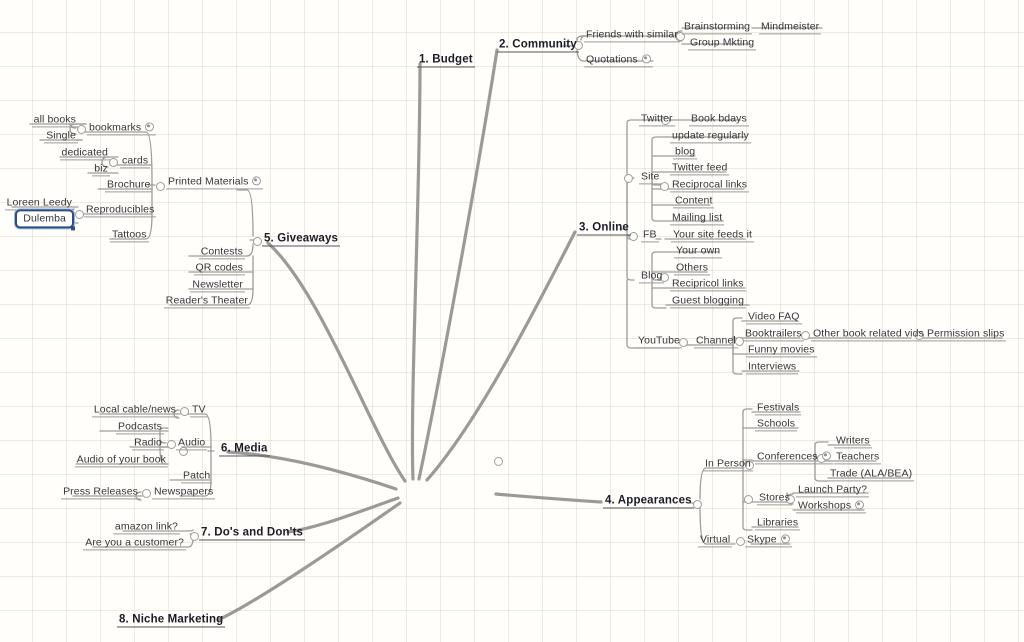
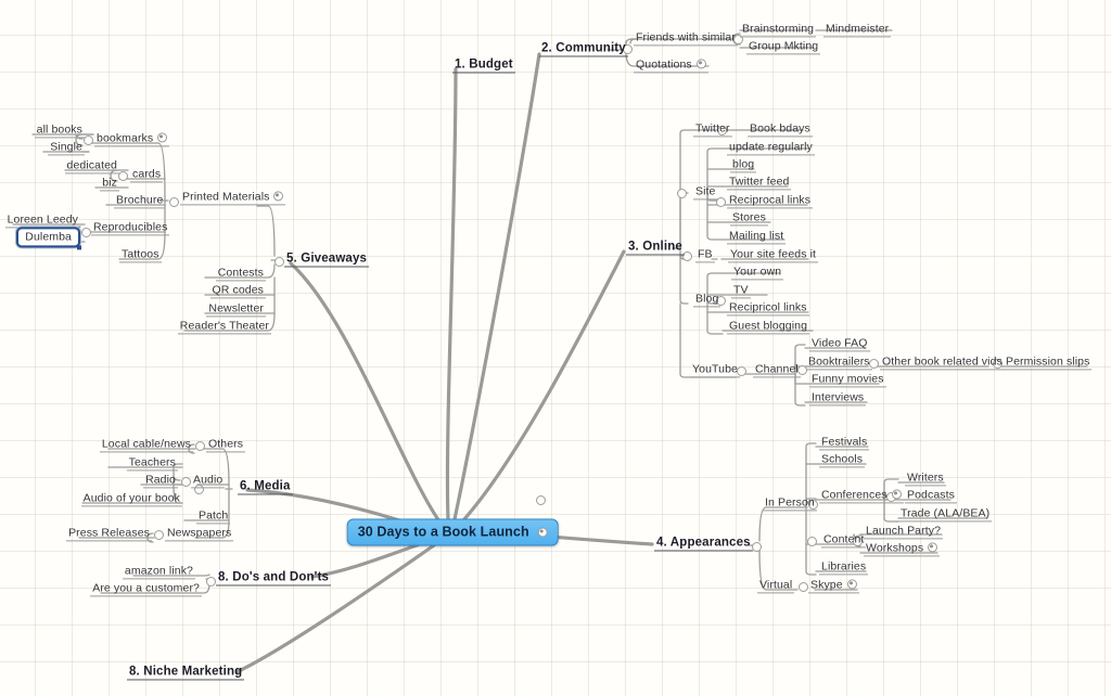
  Friends with similar
  Quotations
  Brainstorming
  Group Mkting
  Mindmeister
  Twitter
  Book bdays
  Site
  update regularly
  blog
  Twitter feed
  Reciprocal links
- Content
+ Stores
  Mailing list
  FB
  Your site feeds it
  Blog
  Your own
- Others
+ TV
  Recipricol links
  Guest blogging
  YouTube
  Channel
  Video FAQ
  Booktrailers
  Funny movies
  Interviews
  Other book related vids
  Permission slips
  In Person
  Virtual
  Skype
  Festivals
  Schools
  Conferences
- Stores
+ Content
  Libraries
  Writers
- Teachers
+ Podcasts
  Trade (ALA/BEA)
  Launch Party?
  Workshops
  Printed Materials
  bookmarks
  cards
  Brochure
  Reproducibles
  Tattoos
  all books
  Single
  dedicated
  biz
  Loreen Leedy
  Dulemba
  Contests
  QR codes
  Newsletter
  Reader's Theater
- TV
+ Others
  Audio
  Patch
  Newspapers
  Local cable/news
- Podcasts
+ Teachers
  Radio
  Audio of your book
  Press Releases
  amazon link?
  Are you a customer?
  1. Budget
  2. Community
  3. Online
  4. Appearances
  5. Giveaways
  6. Media
- 7. Do's and Don'ts
+ 8. Do's and Don'ts
  8. Niche Marketing
+ 30 Days to a Book Launch
